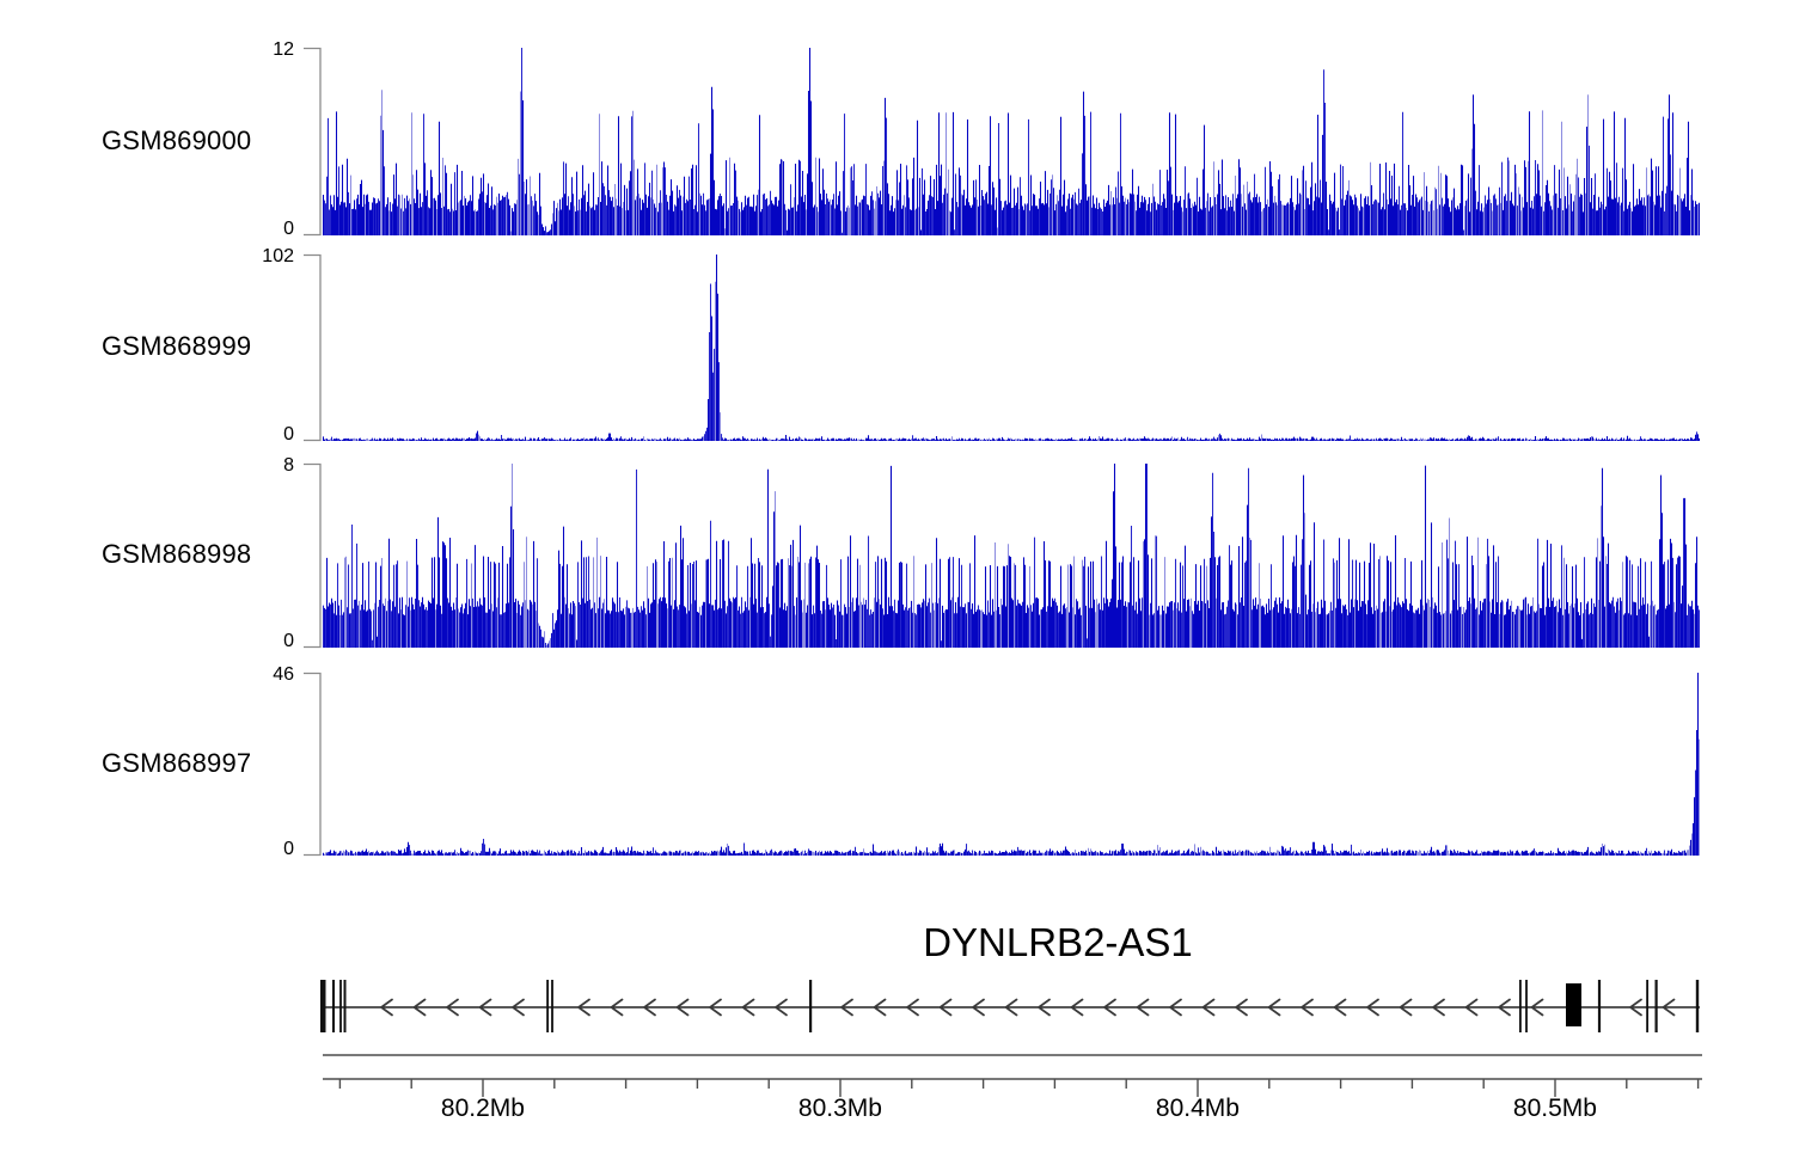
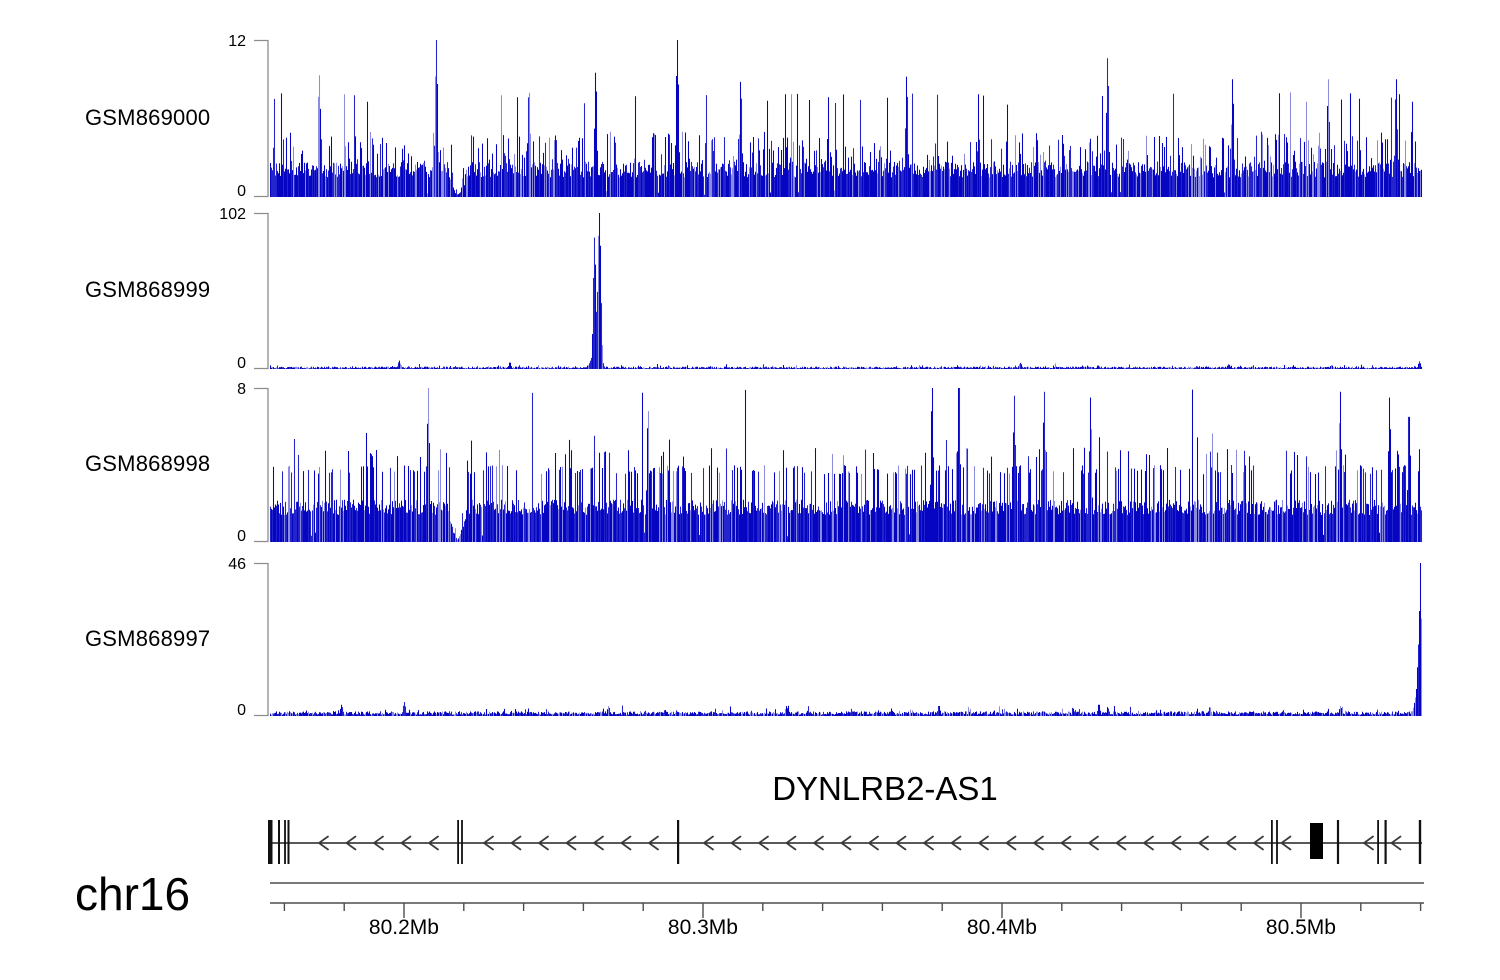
  GSM869000
  GSM868999
  GSM868998
  GSM868997
  12
  102
  8
  46
  0
  0
  0
  0
  DYNLRB2-AS1
+ chr16
  80.2Mb
  80.3Mb
  80.4Mb
  80.5Mb
